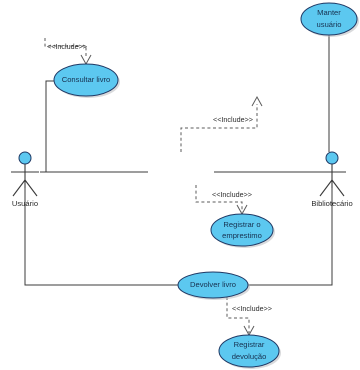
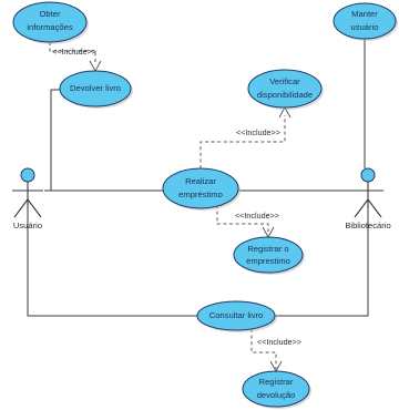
  <<Include>>
  <<Include>>
  <<Include>>
  <<Include>>
+ Obter
+ informações
- Consultar livro
+ Devolver livro
+ Verificar
+ disponibilidade
  Manter
  usuário
+ Realizar
+ empréstimo
  Registrar o
  emprestimo
- Devolver livro
+ Consultar livro
  Registrar
  devolução
  Usuário
  Bibliotecário
